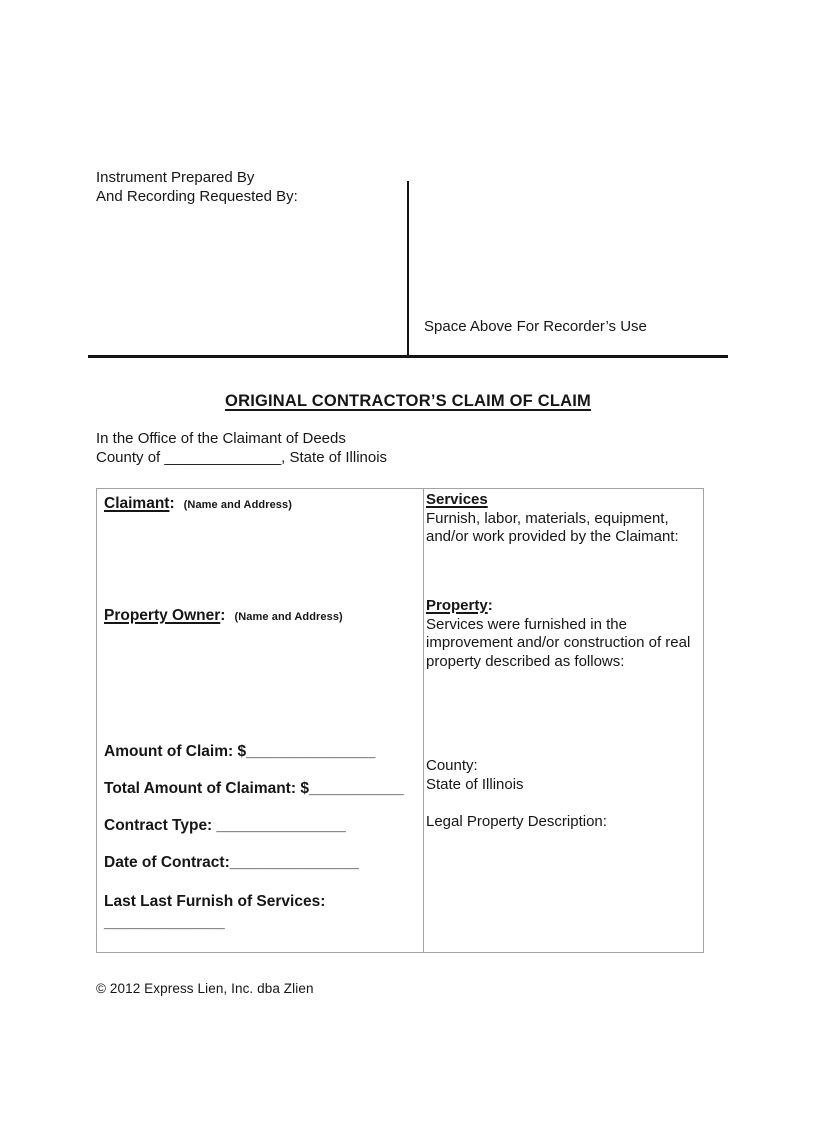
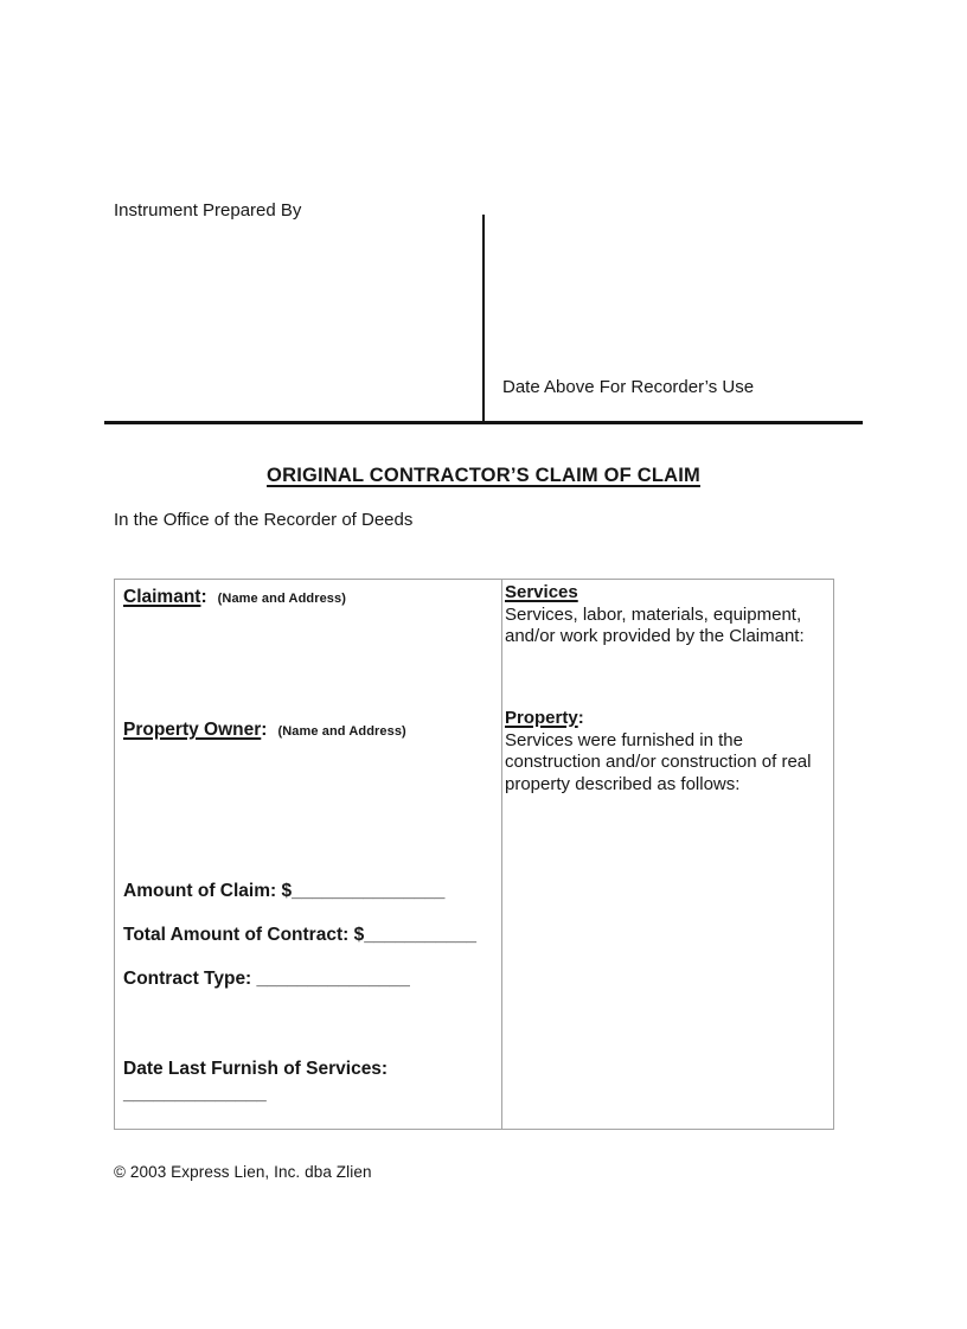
  Instrument Prepared By
- And Recording Requested By:
- Space Above For Recorder’s Use
+ Date Above For Recorder’s Use
  ORIGINAL CONTRACTOR’S CLAIM OF CLAIM
- In the Office of the Claimant of Deeds
+ In the Office of the Recorder of Deeds
- County of ______________, State of Illinois
  Claimant: (Name and Address)
  Property Owner: (Name and Address)
  Amount of Claim: $_______________
- Total Amount of Claimant: $___________
+ Total Amount of Contract: $___________
  Contract Type: _______________
- Date of Contract:_______________
- Last Last Furnish of Services:
+ Date Last Furnish of Services:
  ______________
  Services
- Furnish, labor, materials, equipment, and/or work provided by the Claimant:
+ Services, labor, materials, equipment, and/or work provided by the Claimant:
  Property:
- Services were furnished in the improvement and/or construction of real property described as follows:
+ Services were furnished in the construction and/or construction of real property described as follows:
- County:
- State of Illinois
- Legal Property Description:
- © 2012 Express Lien, Inc. dba Zlien
+ © 2003 Express Lien, Inc. dba Zlien
